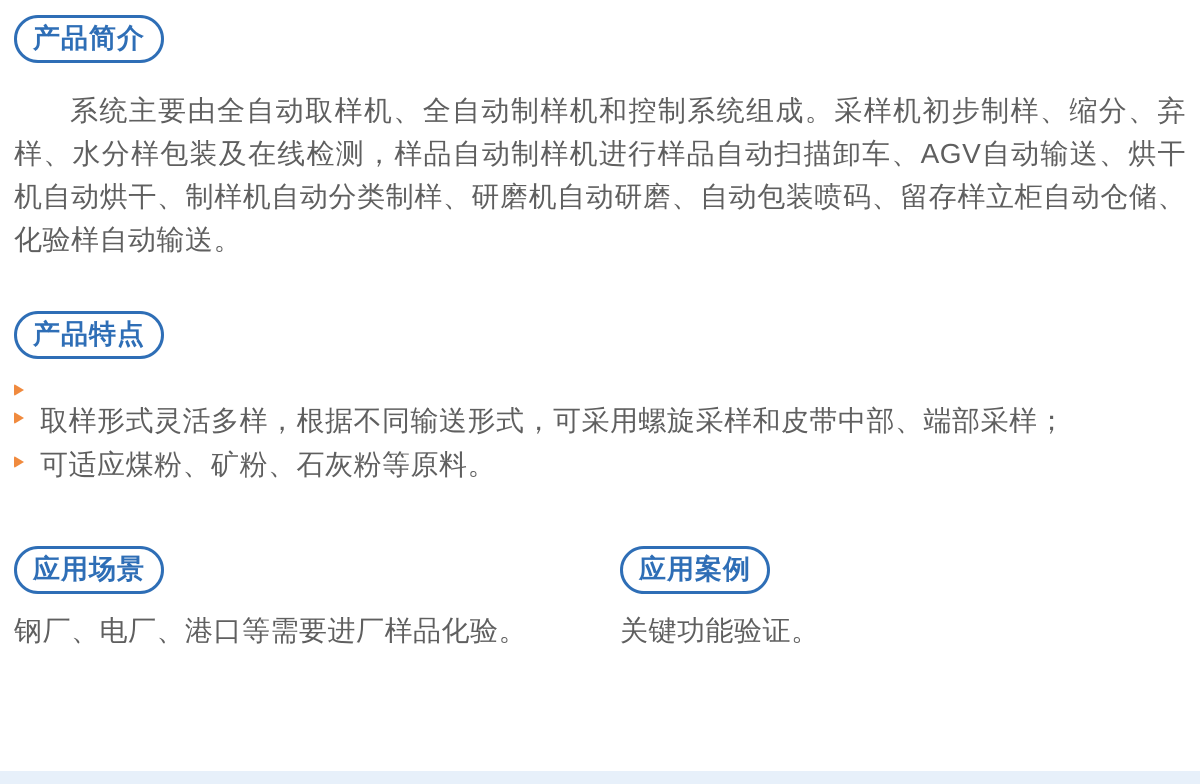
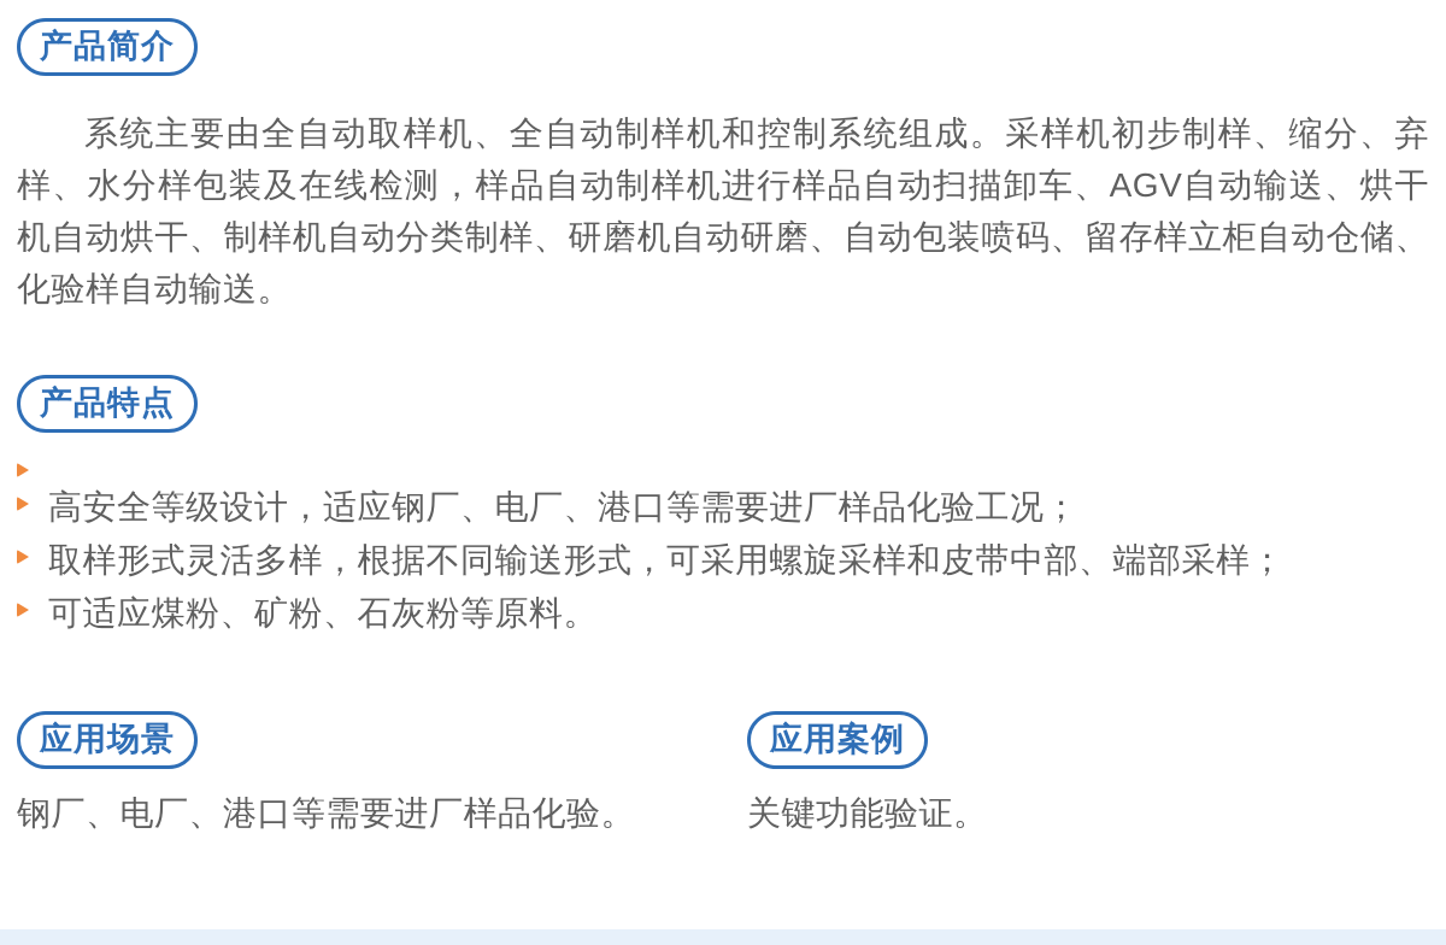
  产品简介
  系统主要由全自动取样机、全自动制样机和控制系统组成。采样机初步制样、缩分、弃样、水分样包装及在线检测，样品自动制样机进行样品自动扫描卸车、AGV自动输送、烘干机自动烘干、制样机自动分类制样、研磨机自动研磨、自动包装喷码、留存样立柜自动仓储、化验样自动输送。
  产品特点
+ 高安全等级设计，适应钢厂、电厂、港口等需要进厂样品化验工况；
  取样形式灵活多样，根据不同输送形式，可采用螺旋采样和皮带中部、端部采样；
  可适应煤粉、矿粉、石灰粉等原料。
  应用场景
  钢厂、电厂、港口等需要进厂样品化验。
  应用案例
  关键功能验证。
